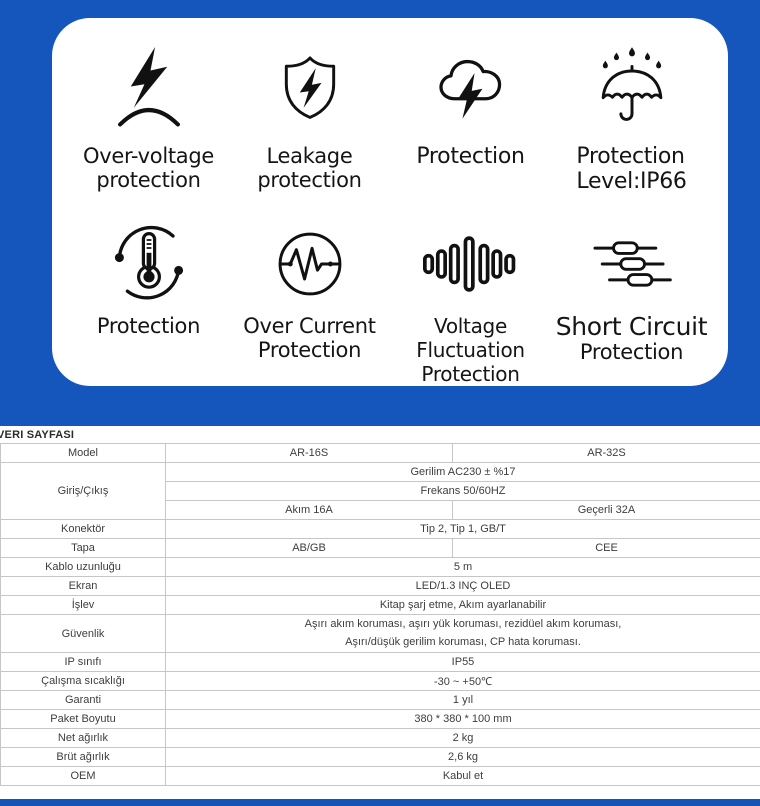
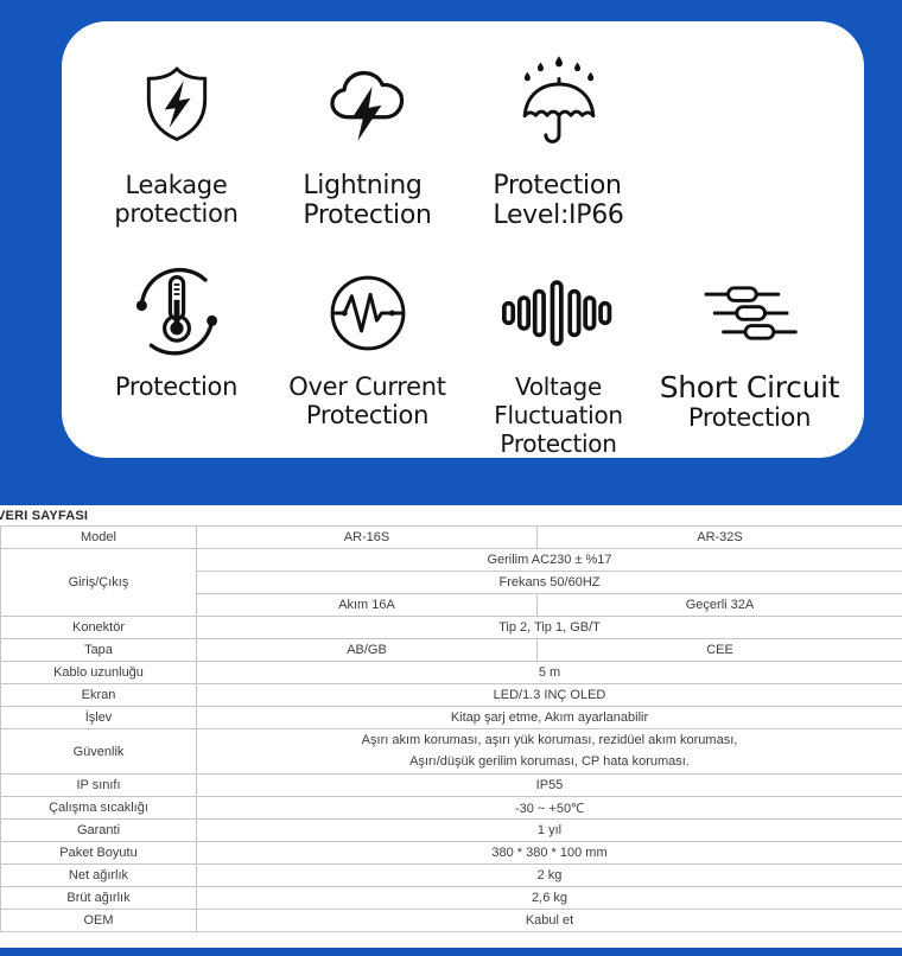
- Over-voltage
- protection
  Leakage protection
+ Lightning
  Protection
  Protection
  Level:IP66
  Protection
  Over Current
  Protection
  Voltage Fluctuation
  Protection
  Short Circuit
  Protection
  VERI SAYFASI
  Model	AR-16S	AR-32S
  Giriş/Çıkış	Gerilim AC230 ± %17
  Frekans 50/60HZ
  Akım 16A	Geçerli 32A
  Konektör	Tip 2, Tip 1, GB/T
  Tapa	AB/GB	CEE
  Kablo uzunluğu	5 m
  Ekran	LED/1.3 INÇ OLED
  İşlev	Kitap şarj etme, Akım ayarlanabilir
  Güvenlik	Aşırı akım koruması, aşırı yük koruması, rezidüel akım koruması, Aşırı/düşük gerilim koruması, CP hata koruması.
  IP sınıfı	IP55
  Çalışma sıcaklığı	-30 ~ +50℃
  Garanti	1 yıl
  Paket Boyutu	380 * 380 * 100 mm
  Net ağırlık	2 kg
  Brüt ağırlık	2,6 kg
  OEM	Kabul et
